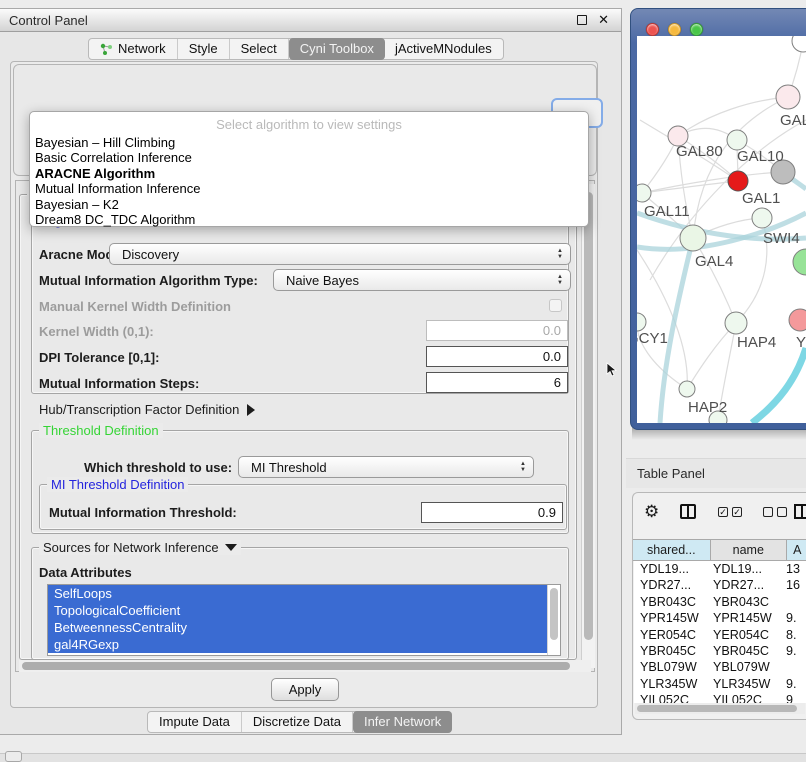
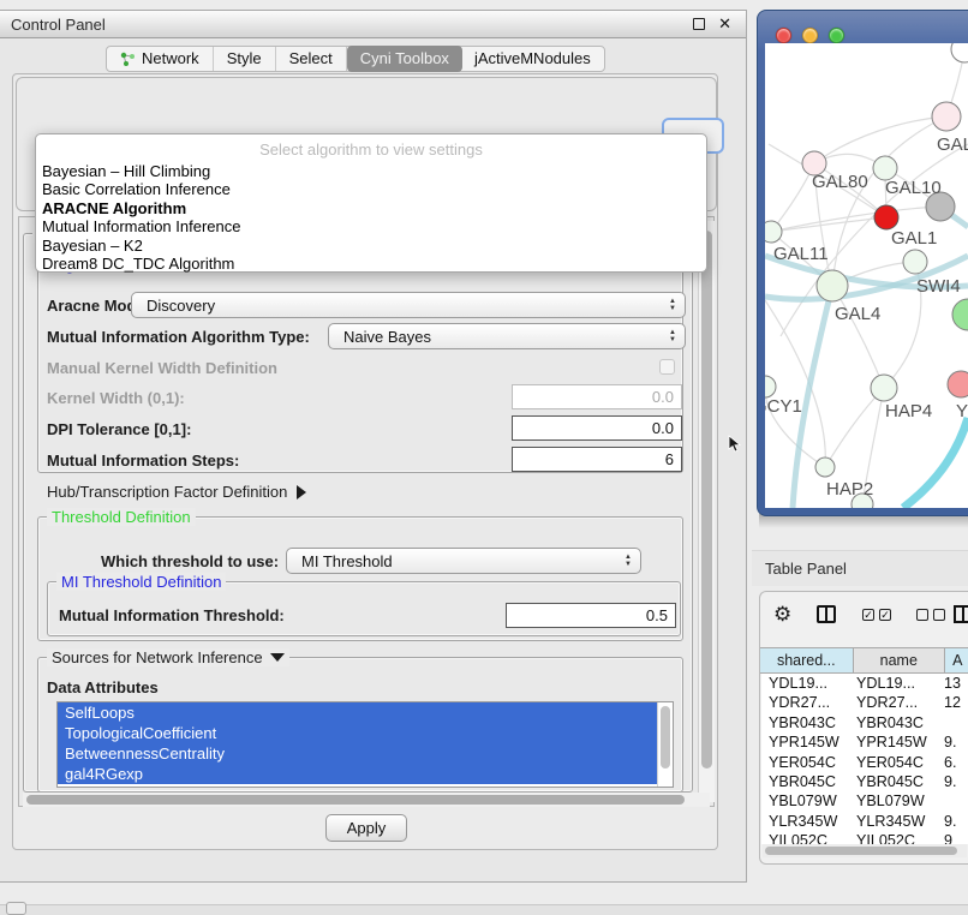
  Control Panel
  ✕
  Network
  Style
  Select
  Cyni Toolbox
  jActiveMNodules
  Select algorithm to view settings
  Bayesian – Hill Climbing
  Basic Correlation Inference
  ARACNE Algorithm
  Mutual Information Inference
  Bayesian – K2
  Dream8 DC_TDC Algorithm
  Aracne Mo
  Discovery
  Mutual Information Algorithm Type:
  Naive Bayes
  Manual Kernel Width Definition
  Kernel Width (0,1):
  0.0
  DPI Tolerance [0,1]:
  0.0
  Mutual Information Steps:
  6
  Hub/Transcription Factor Definition
  Threshold Definition
  Which threshold to use:
  MI Threshold
  MI Threshold Definition
  Mutual Information Threshold:
- 0.9
+ 0.5
  Sources for Network Inference
  Data Attributes
  SelfLoops
  TopologicalCoefficient
  BetweennessCentrality
  gal4RGexp
  Apply
- Impute Data
- Discretize Data
- Infer Network
  GAL80
  GAL10
  GAL1
  GAL11
  SWI4
  GAL4
  CY1
  HAP4
  Y
  HAP2
  Table Panel
  ⚙
  ✓
  ✓
  shared...
  name
  A
  YDL19...
  YDL19...
  13
  YDR27...
  YDR27...
- 16
+ 12
  YBR043C
  YBR043C
  YPR145W
  YPR145W
  9.
  YER054C
  YER054C
- 8.
+ 6.
  YBR045C
  YBR045C
  9.
  YBL079W
  YBL079W
  YLR345W
  YLR345W
  9.
  YIL052C
  YIL052C
  9
